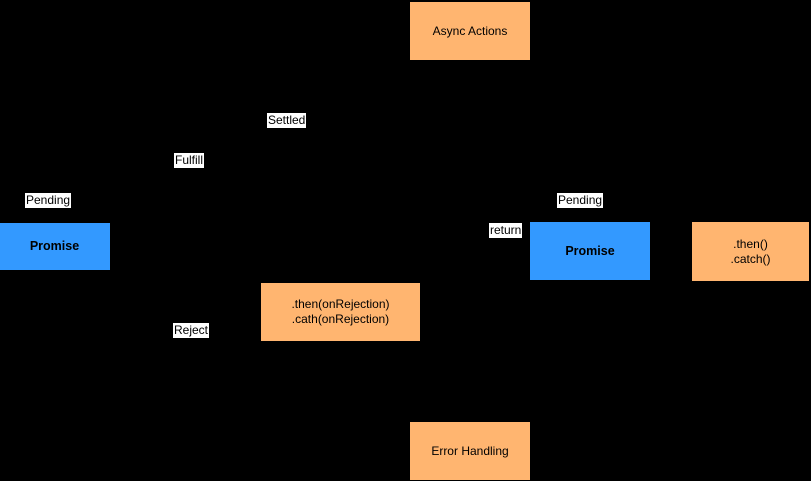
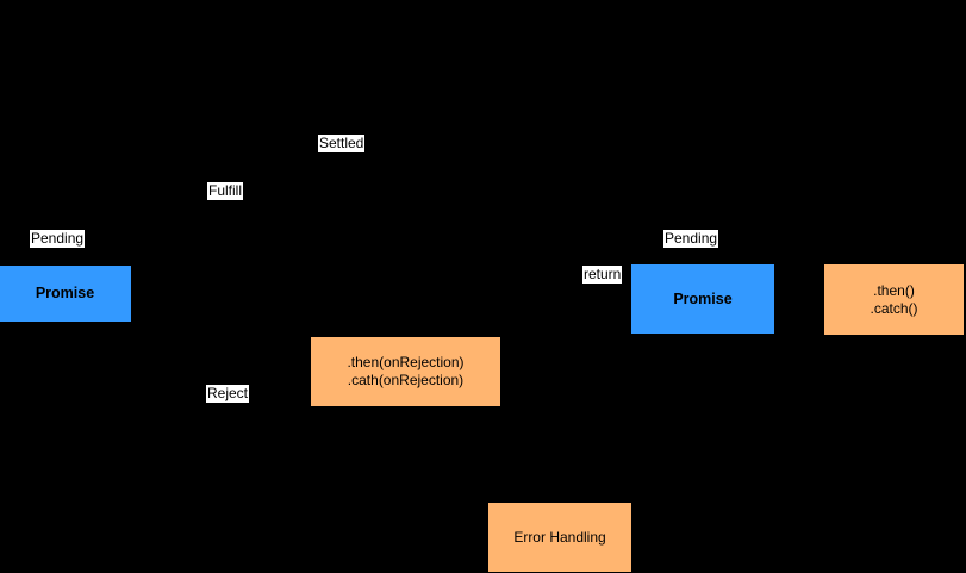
- Async Actions
  Promise
  .then(onRejection)
  .cath(onRejection)
  Promise
  .then()
  .catch()
  Error Handling
  Settled
  Fulfill
  Pending
  return
  Pending
  Reject
